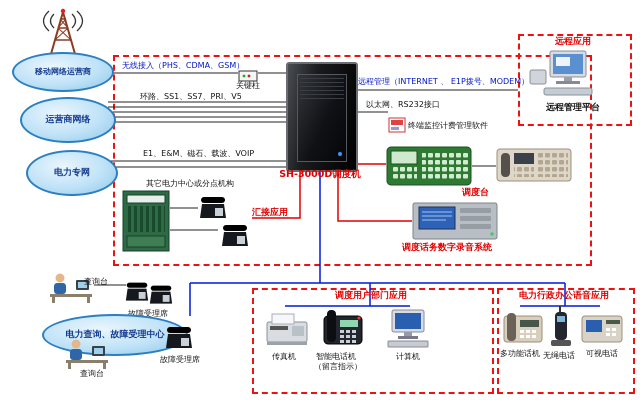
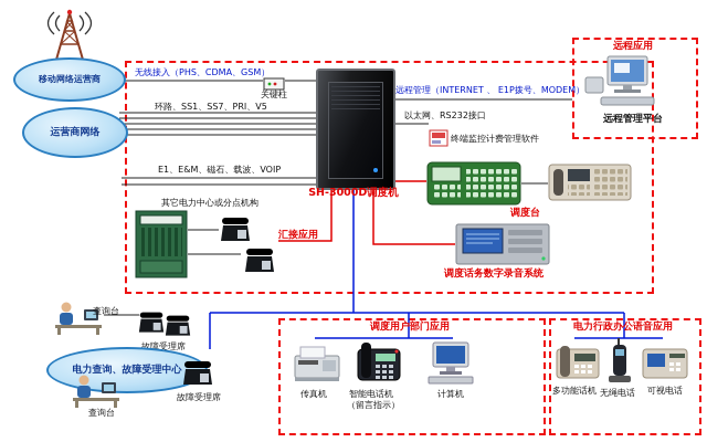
  移动网络运营商
  运营商网络
- 电力专网
  无线接入（PHS、CDMA、GSM）
  关键柱
  环路、SS1、SS7、PRI、V5
  E1、E&M、磁石、载波、VOIP
  SH-3000D调度机
  远程管理（INTERNET 、 E1P拨号、MODEM）
  以太网、RS232接口
  终端监控计费管理软件
  调度台
  调度话务数字录音系统
  其它电力中心或分点机构
  汇接应用
  远程应用
  远程管理平台
  查询台
  故障受理席
  电力查询、故障受理中心
  查询台
  故障受理席
  调度用户部门应用
  传真机
  智能电话机
  （留言指示）
  计算机
  电力行政办公语音应用
  多功能话机
  无绳电话
  可视电话
